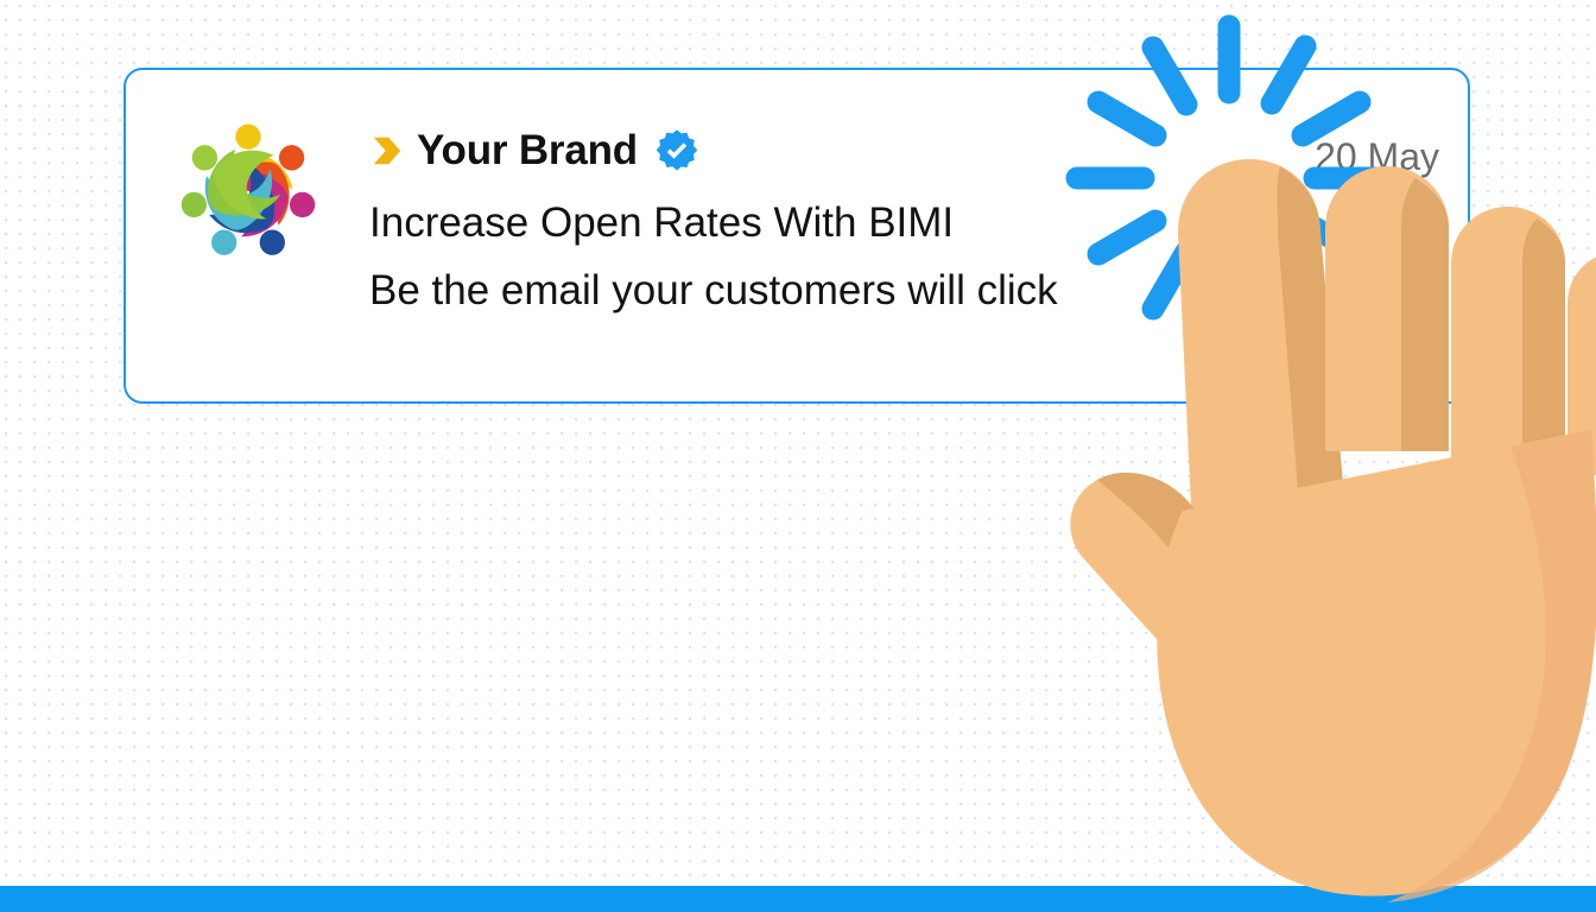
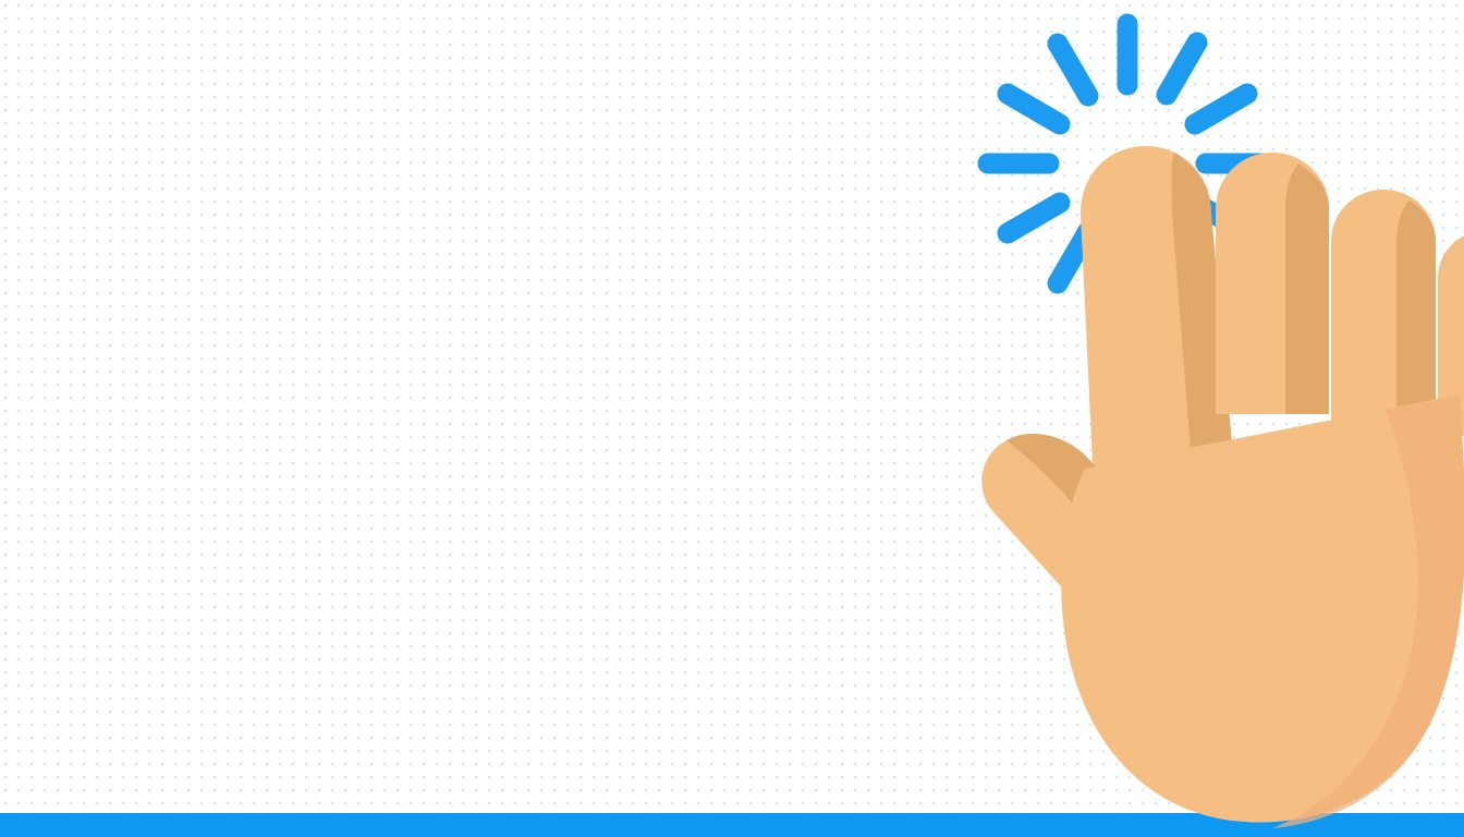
- Your Brand
- Increase Open Rates With BIMI
- Be the email your customers will click
- 20 May
